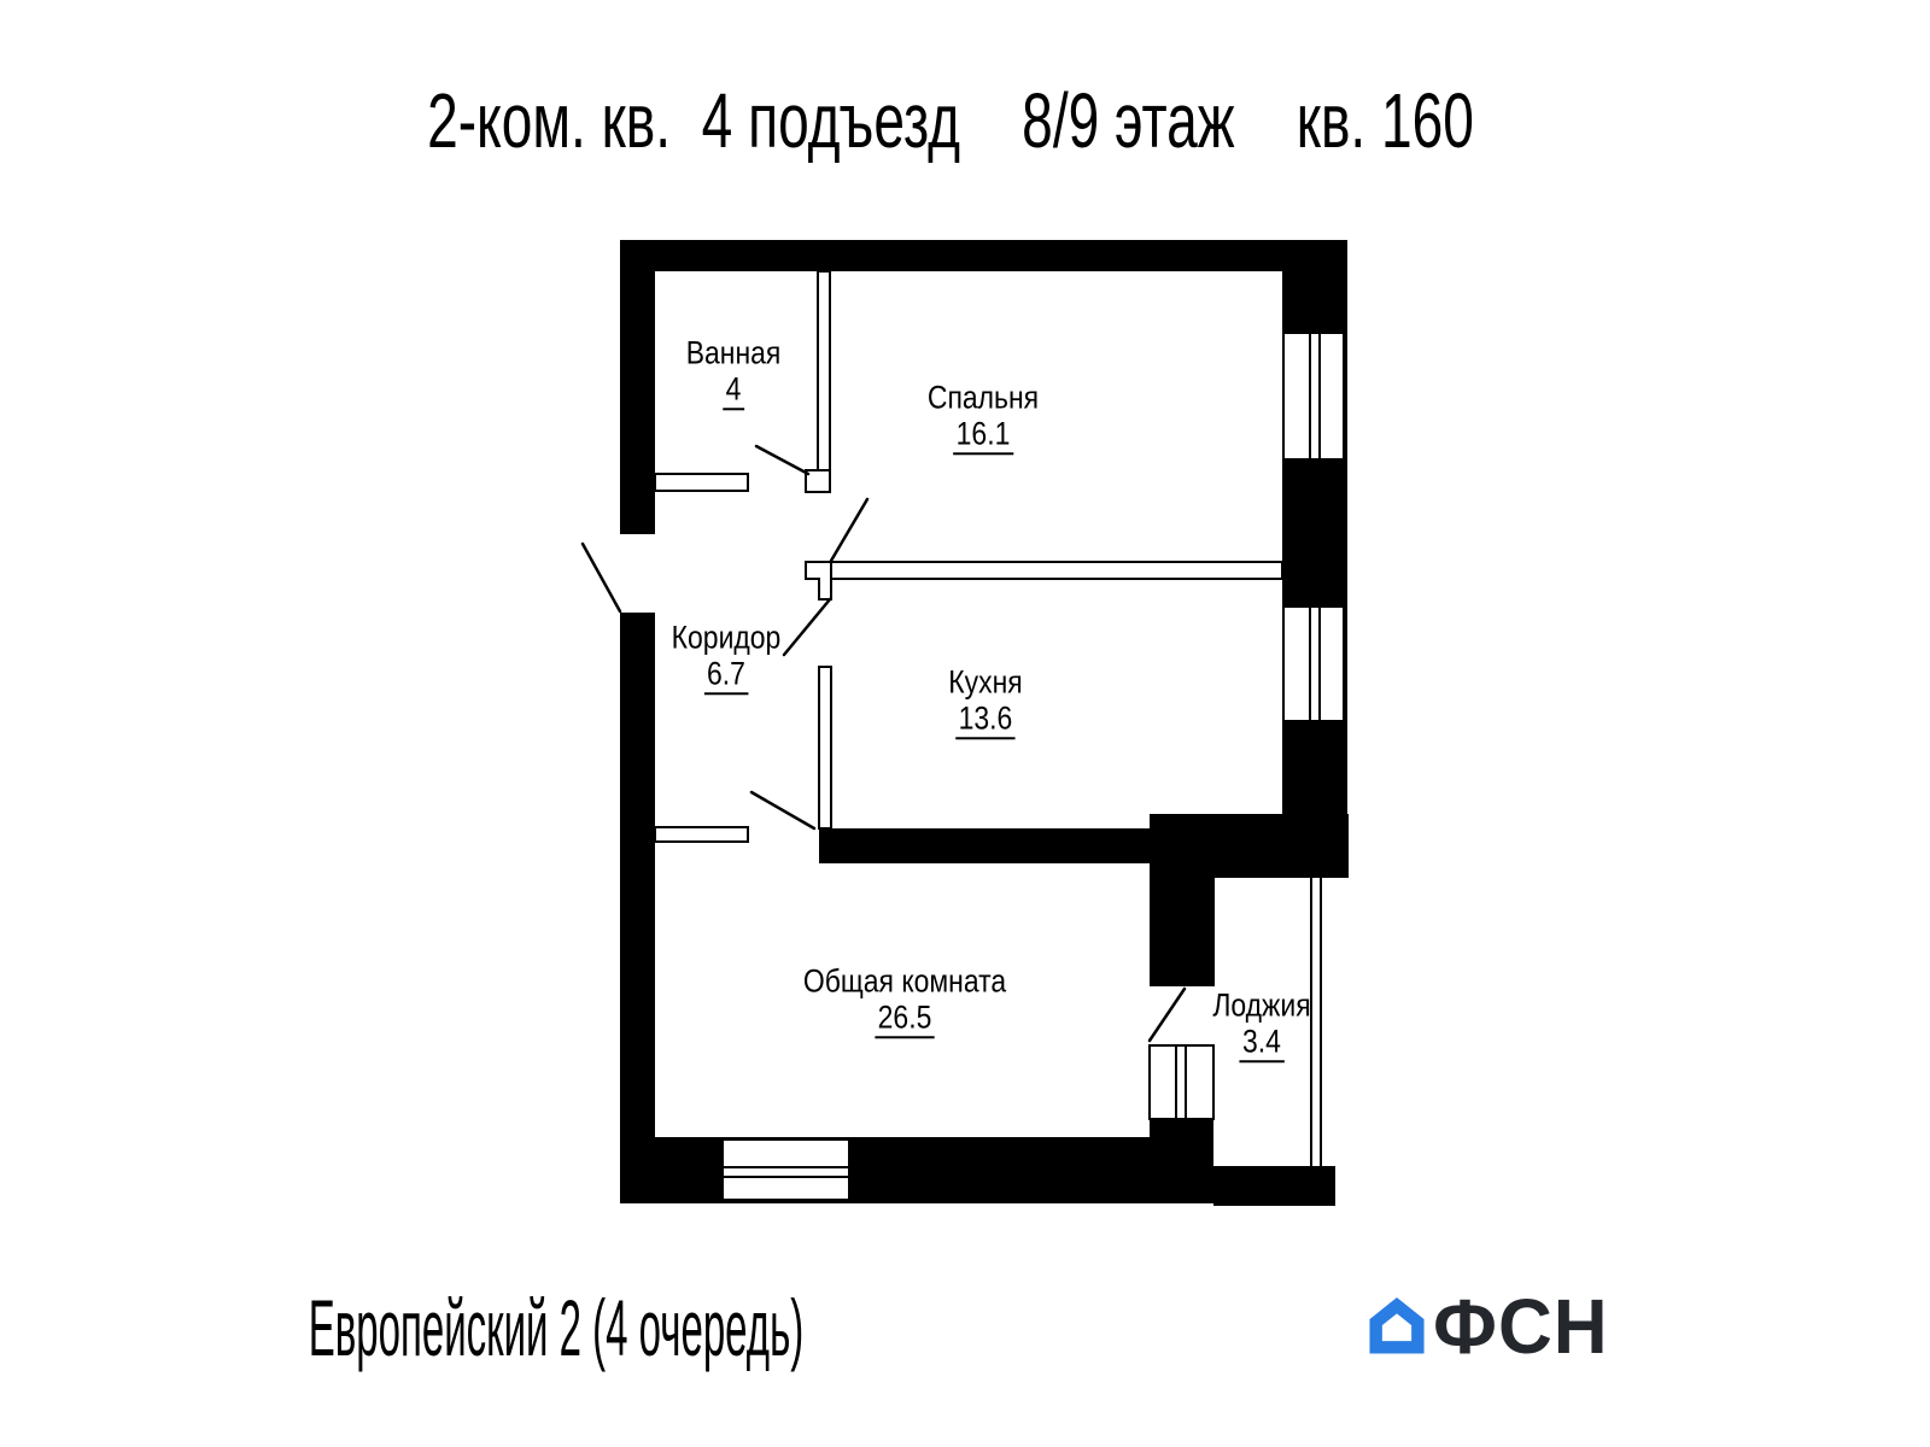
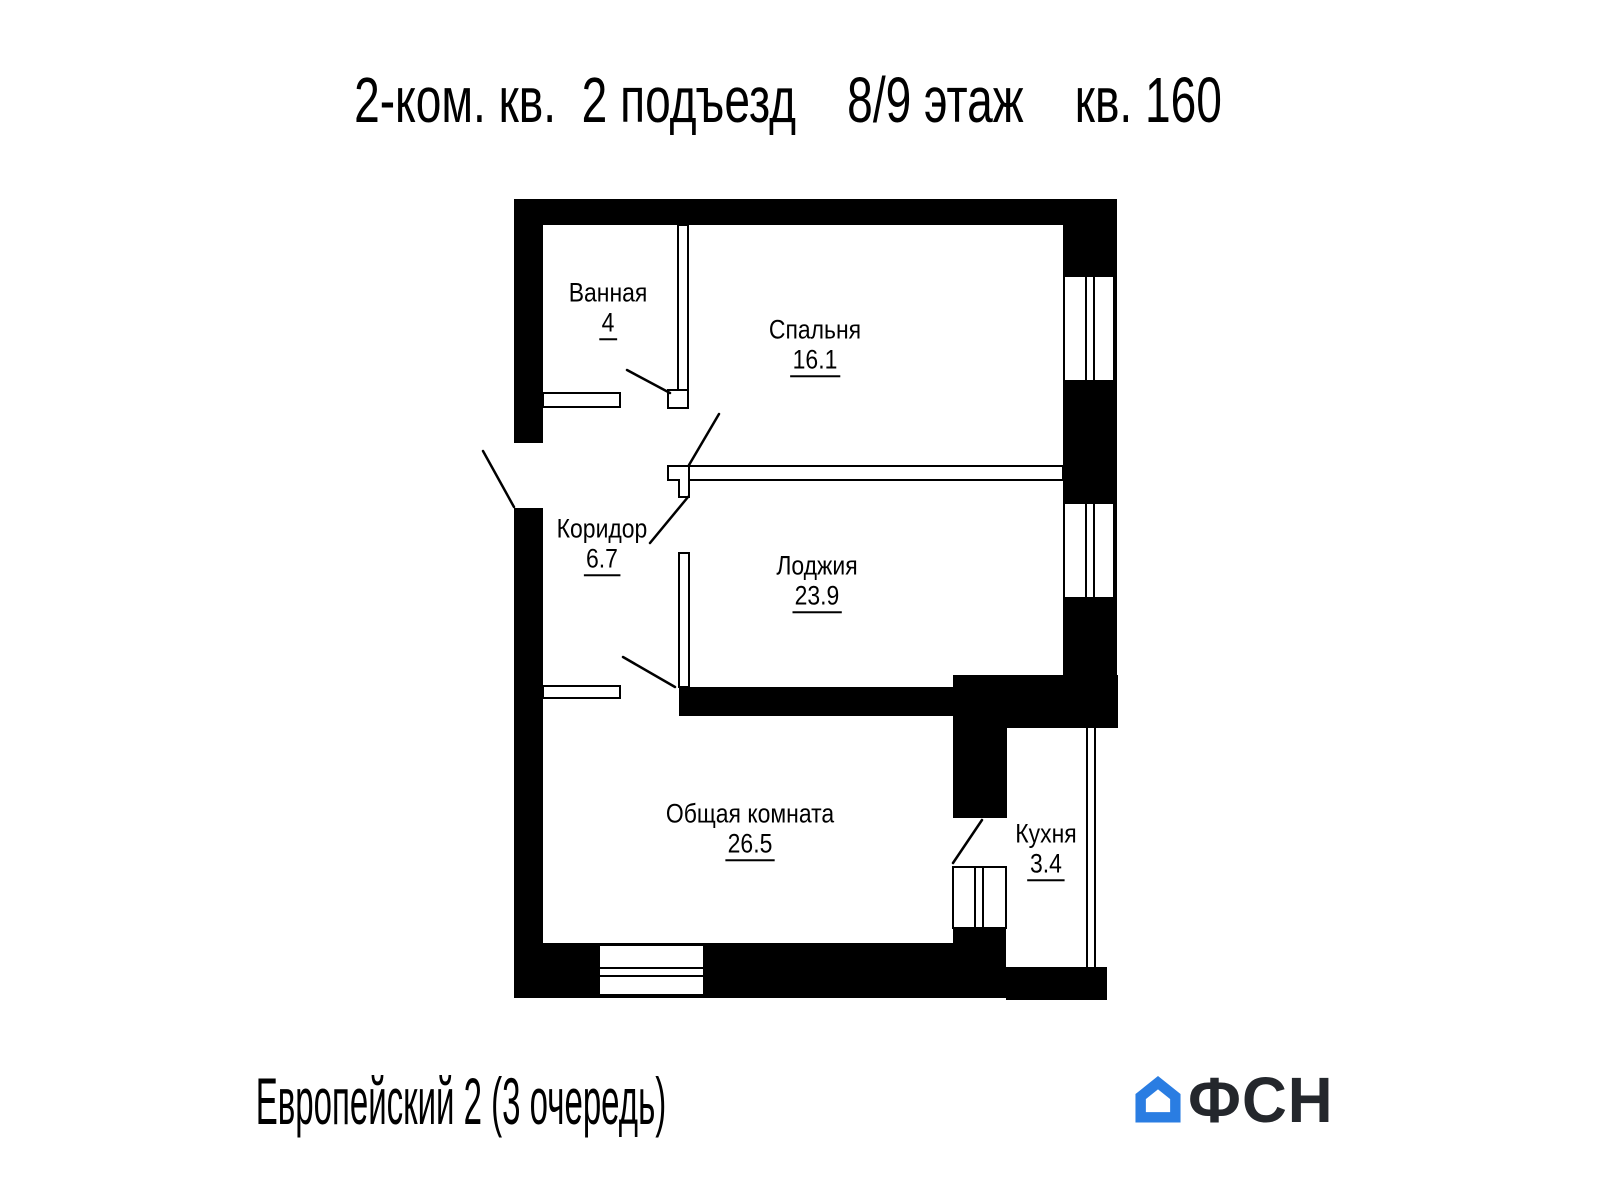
- 2-ком. кв. 4 подъезд 8/9 этаж кв. 160
+ 2-ком. кв. 2 подъезд 8/9 этаж кв. 160
  Ванная
  4
  Спальня
  16.1
  Коридор
  6.7
- Кухня
+ Лоджия
- 13.6
+ 23.9
  Общая комната
  26.5
- Лоджия
+ Кухня
  3.4
- Европейский 2 (4 очередь)
+ Европейский 2 (3 очередь)
  ФСН
